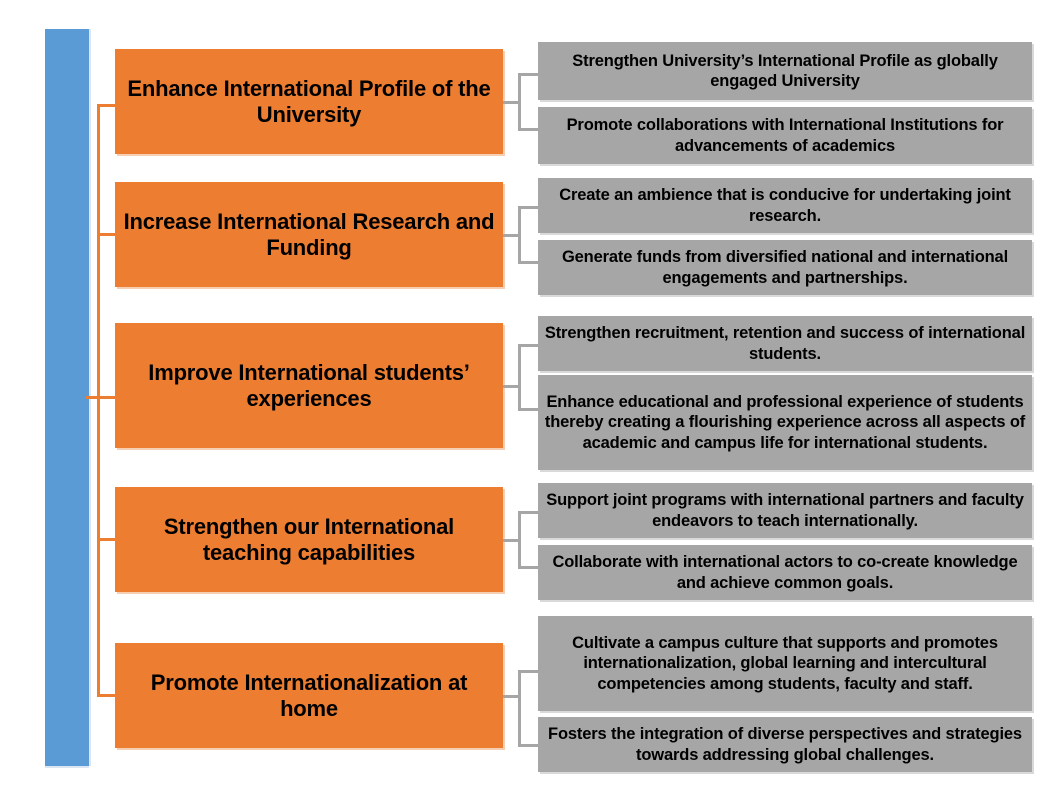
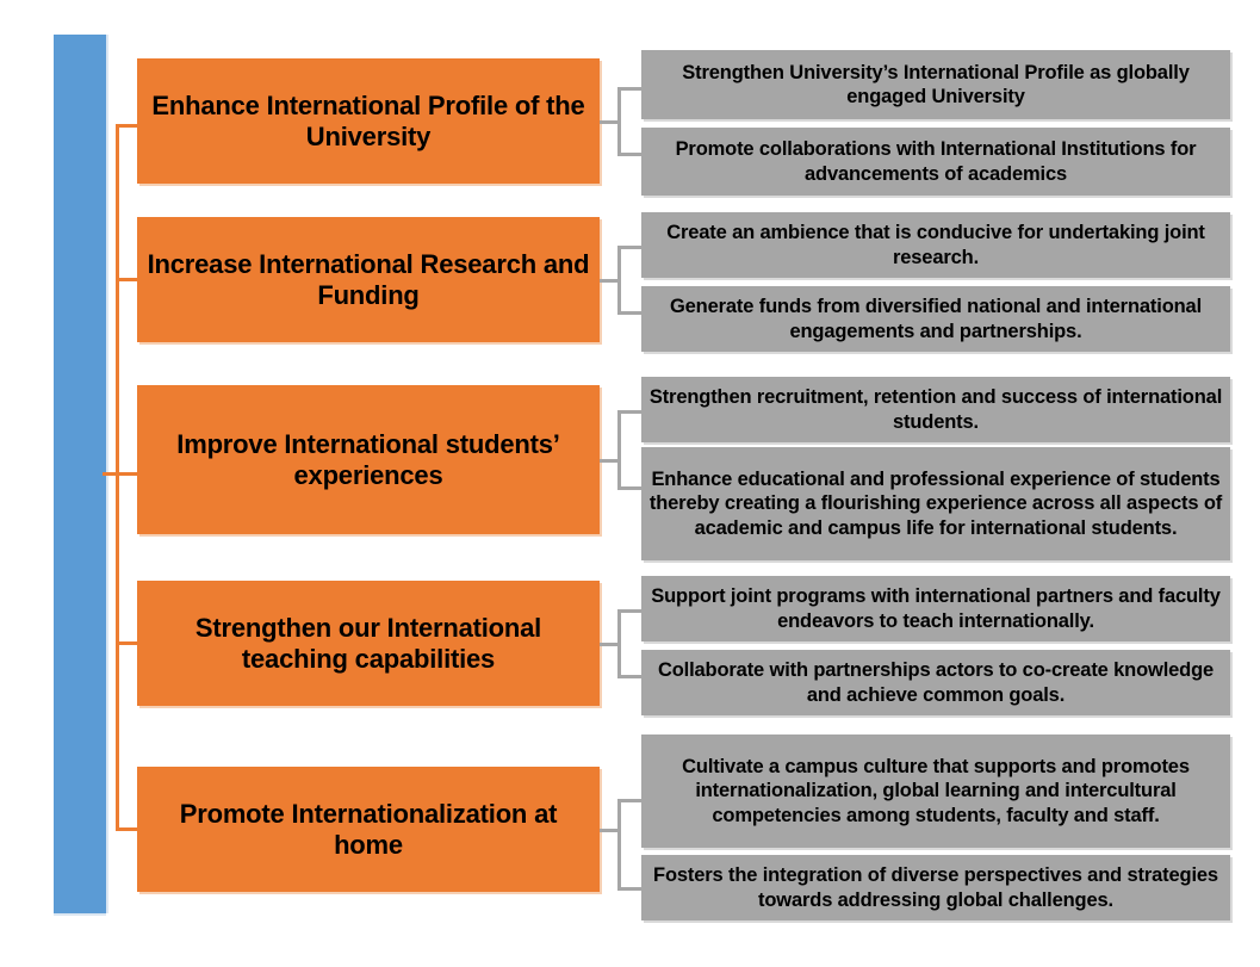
  Enhance International Profile of the University
  Strengthen University’s International Profile as globally engaged University
  Promote collaborations with International Institutions for advancements of academics
  Increase International Research and Funding
  Create an ambience that is conducive for undertaking joint research.
  Generate funds from diversified national and international engagements and partnerships.
  Improve International students’ experiences
  Strengthen recruitment, retention and success of international students.
  Enhance educational and professional experience of students thereby creating a flourishing experience across all aspects of academic and campus life for international students.
  Strengthen our International teaching capabilities
  Support joint programs with international partners and faculty endeavors to teach internationally.
- Collaborate with international actors to co-create knowledge and achieve common goals.
+ Collaborate with partnerships actors to co-create knowledge and achieve common goals.
  Promote Internationalization at home
  Cultivate a campus culture that supports and promotes internationalization, global learning and intercultural competencies among students, faculty and staff.
  Fosters the integration of diverse perspectives and strategies towards addressing global challenges.
